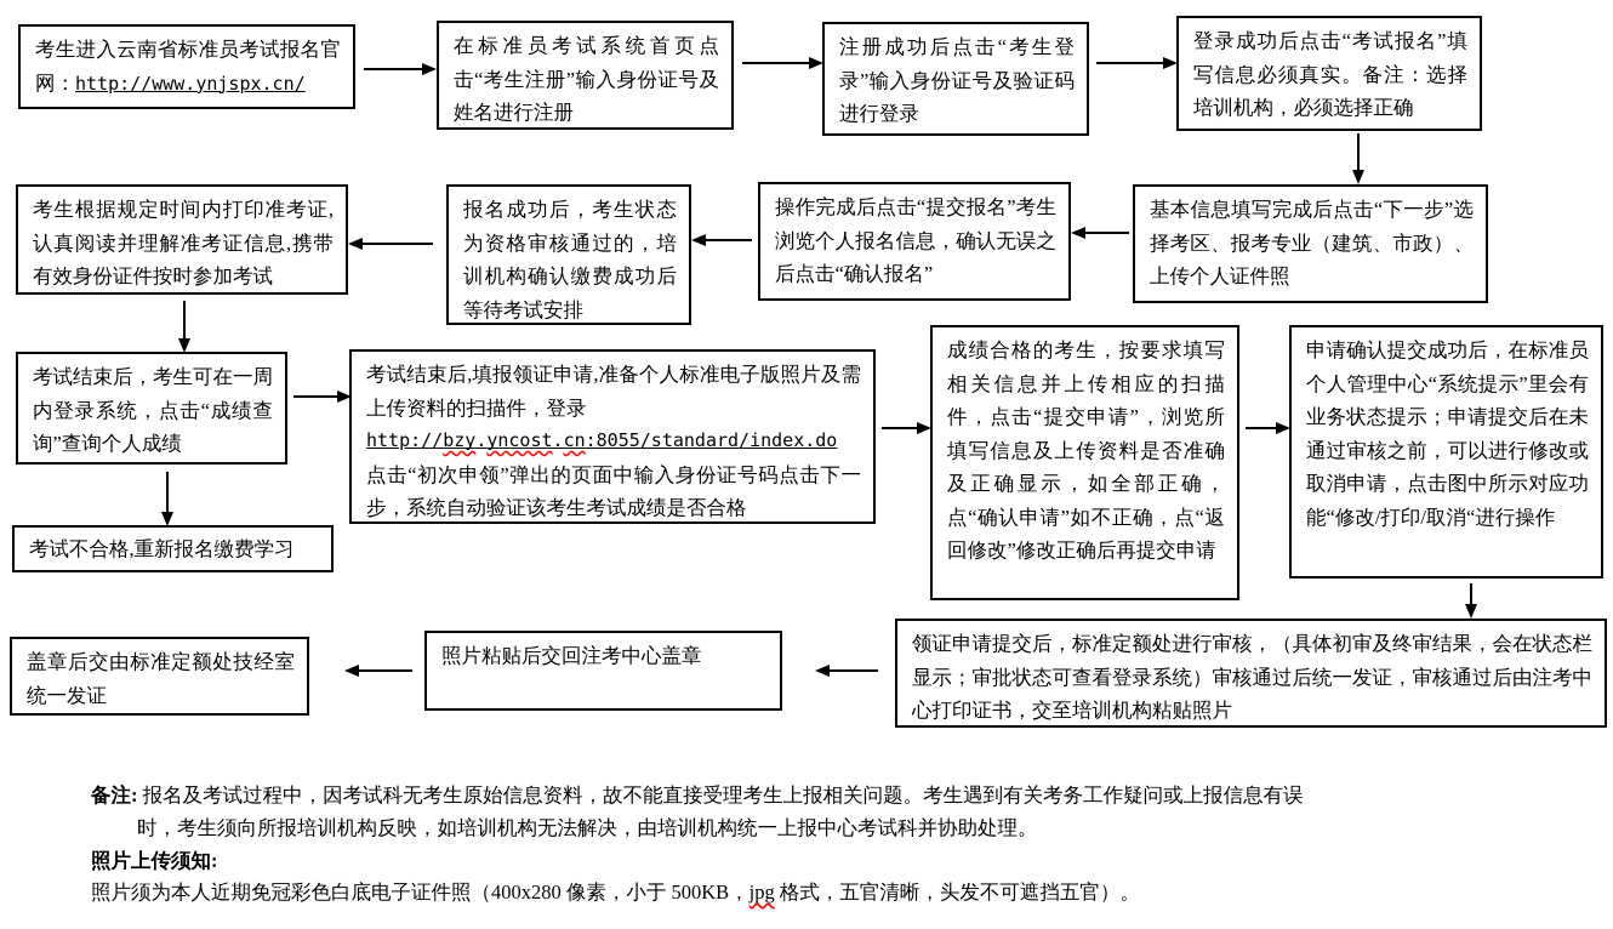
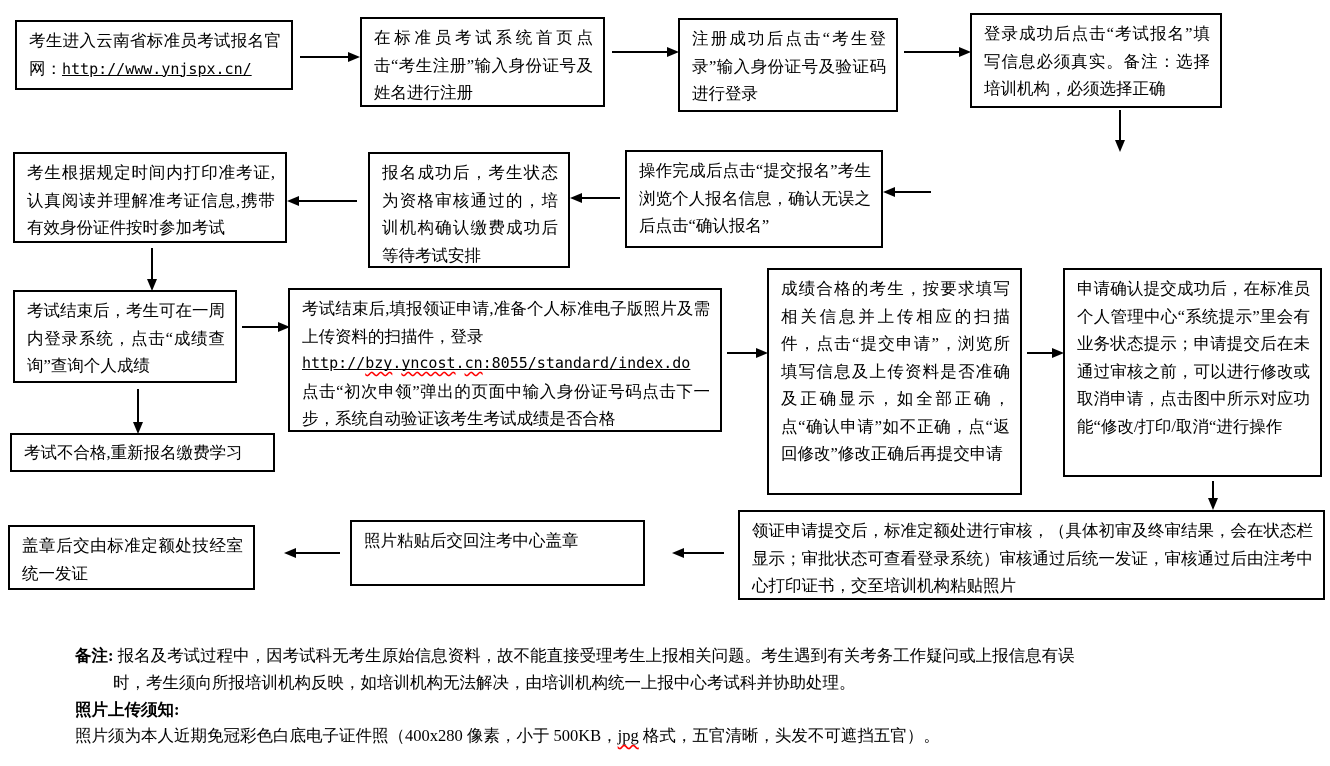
  考生进入云南省标准员考试报名官网：http://www.ynjspx.cn/
  在标准员考试系统首页点击“考生注册”输入身份证号及姓名进行注册
  注册成功后点击“考生登录”输入身份证号及验证码进行登录
  登录成功后点击“考试报名”填写信息必须真实。备注：选择培训机构，必须选择正确
- 基本信息填写完成后点击“下一步”选择考区、报考专业（建筑、市政）、上传个人证件照
  操作完成后点击“提交报名”考生浏览个人报名信息，确认无误之后点击“确认报名”
  报名成功后，考生状态为资格审核通过的，培训机构确认缴费成功后等待考试安排
  考生根据规定时间内打印准考证,认真阅读并理解准考证信息,携带有效身份证件按时参加考试
  考试结束后，考生可在一周内登录系统，点击“成绩查询”查询个人成绩
  考试不合格,重新报名缴费学习
  考试结束后,填报领证申请,准备个人标准电子版照片及需上传资料的扫描件，登录
  http://bzy.yncost.cn:8055/standard/index.do
  点击“初次申领”弹出的页面中输入身份证号码点击下一步，系统自动验证该考生考试成绩是否合格
  成绩合格的考生，按要求填写相关信息并上传相应的扫描件，点击“提交申请”，浏览所填写信息及上传资料是否准确及正确显示，如全部正确，点“确认申请”如不正确，点“返回修改”修改正确后再提交申请
  申请确认提交成功后，在标准员个人管理中心“系统提示”里会有业务状态提示；申请提交后在未通过审核之前，可以进行修改或取消申请，点击图中所示对应功能“修改/打印/取消“进行操作
  领证申请提交后，标准定额处进行审核，（具体初审及终审结果，会在状态栏显示；审批状态可查看登录系统）审核通过后统一发证，审核通过后由注考中心打印证书，交至培训机构粘贴照片
  照片粘贴后交回注考中心盖章
  盖章后交由标准定额处技经室统一发证
  备注: 报名及考试过程中，因考试科无考生原始信息资料，故不能直接受理考生上报相关问题。考生遇到有关考务工作疑问或上报信息有误
  时，考生须向所报培训机构反映，如培训机构无法解决，由培训机构统一上报中心考试科并协助处理。
  照片上传须知:
  照片须为本人近期免冠彩色白底电子证件照（400x280 像素，小于 500KB，jpg 格式，五官清晰，头发不可遮挡五官）。
